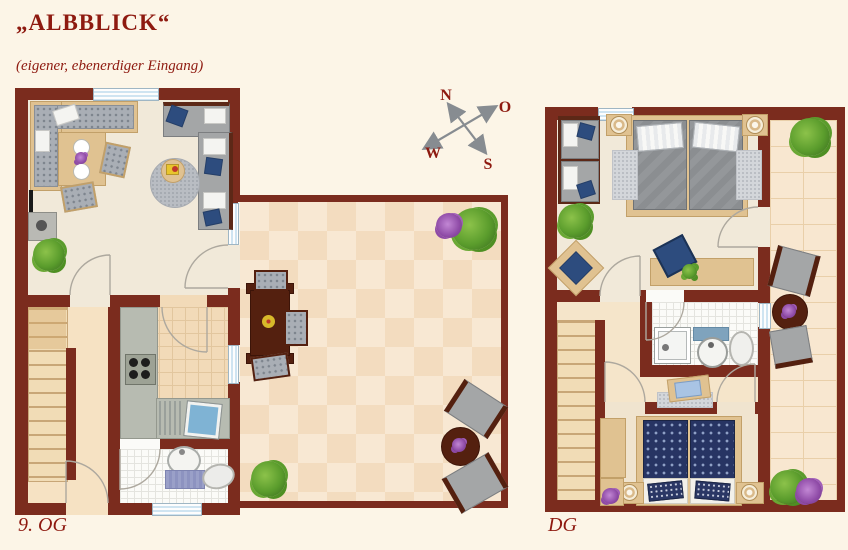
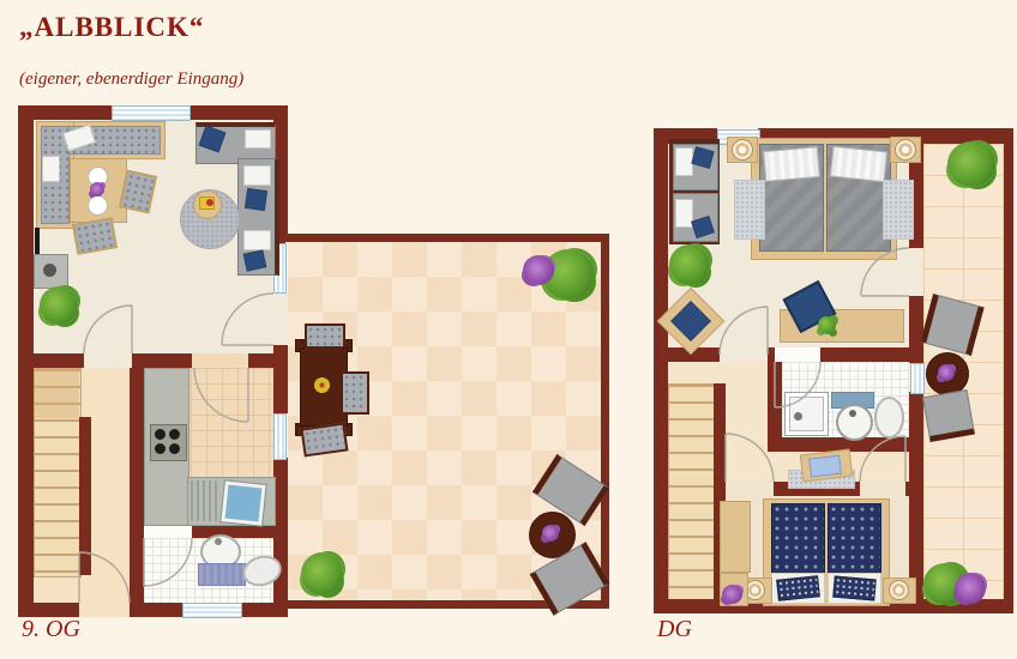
  „ALBBLICK“
  (eigener, ebenerdiger Eingang)
- N
- O
- W
- S
  9. OG
  DG
